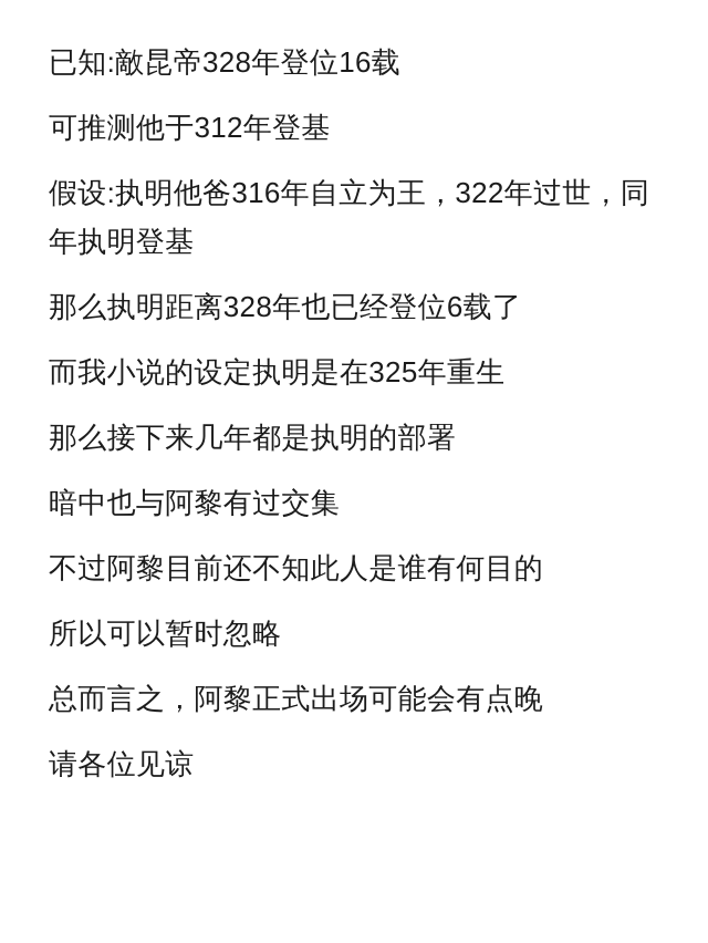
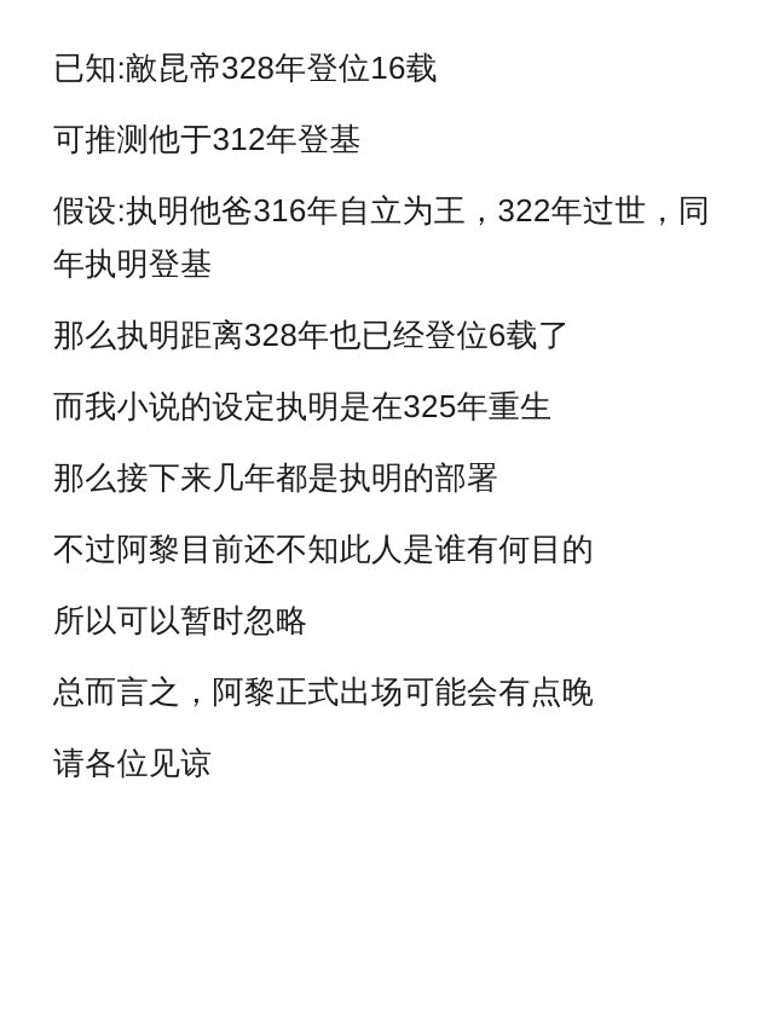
  已知:敵昆帝328年登位16载
  可推测他于312年登基
  假设:执明他爸316年自立为王，322年过世，同年执明登基
  那么执明距离328年也已经登位6载了
  而我小说的设定执明是在325年重生
  那么接下来几年都是执明的部署
- 暗中也与阿黎有过交集
  不过阿黎目前还不知此人是谁有何目的
  所以可以暂时忽略
  总而言之，阿黎正式出场可能会有点晚
  请各位见谅
